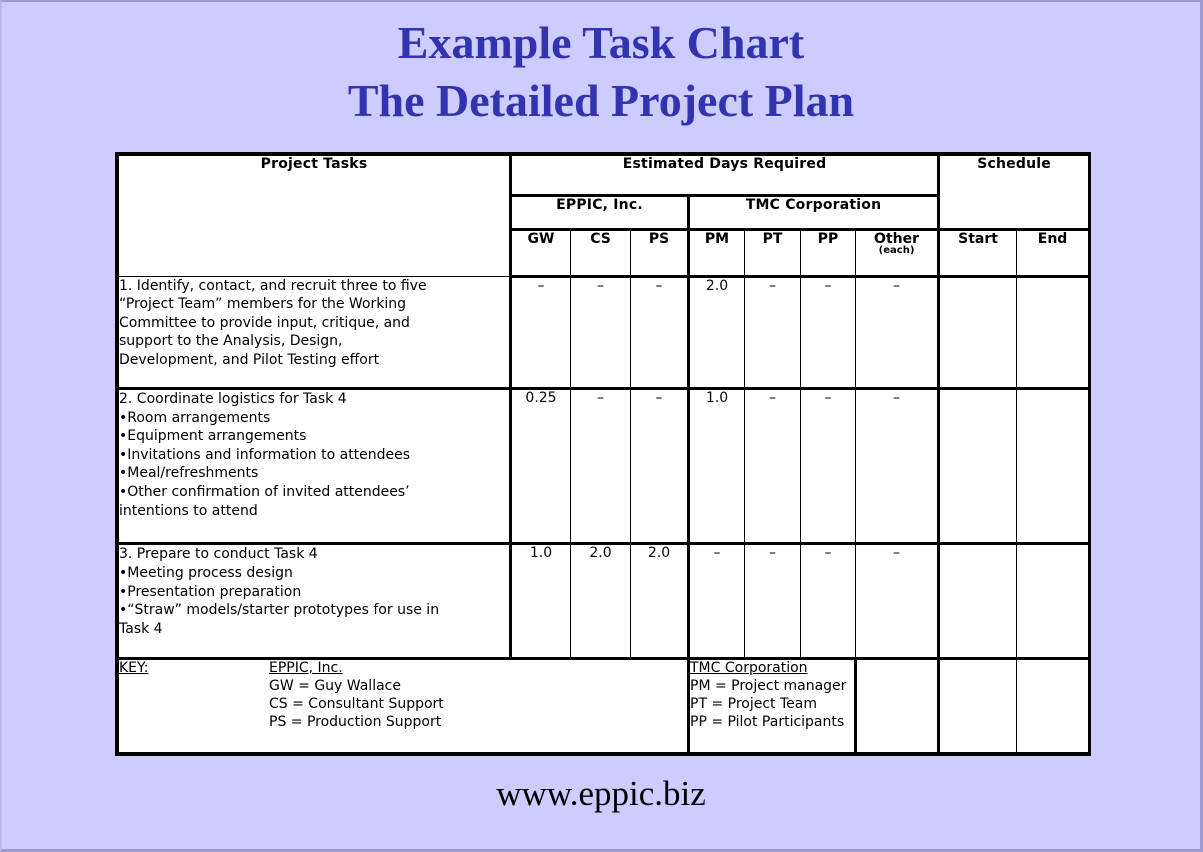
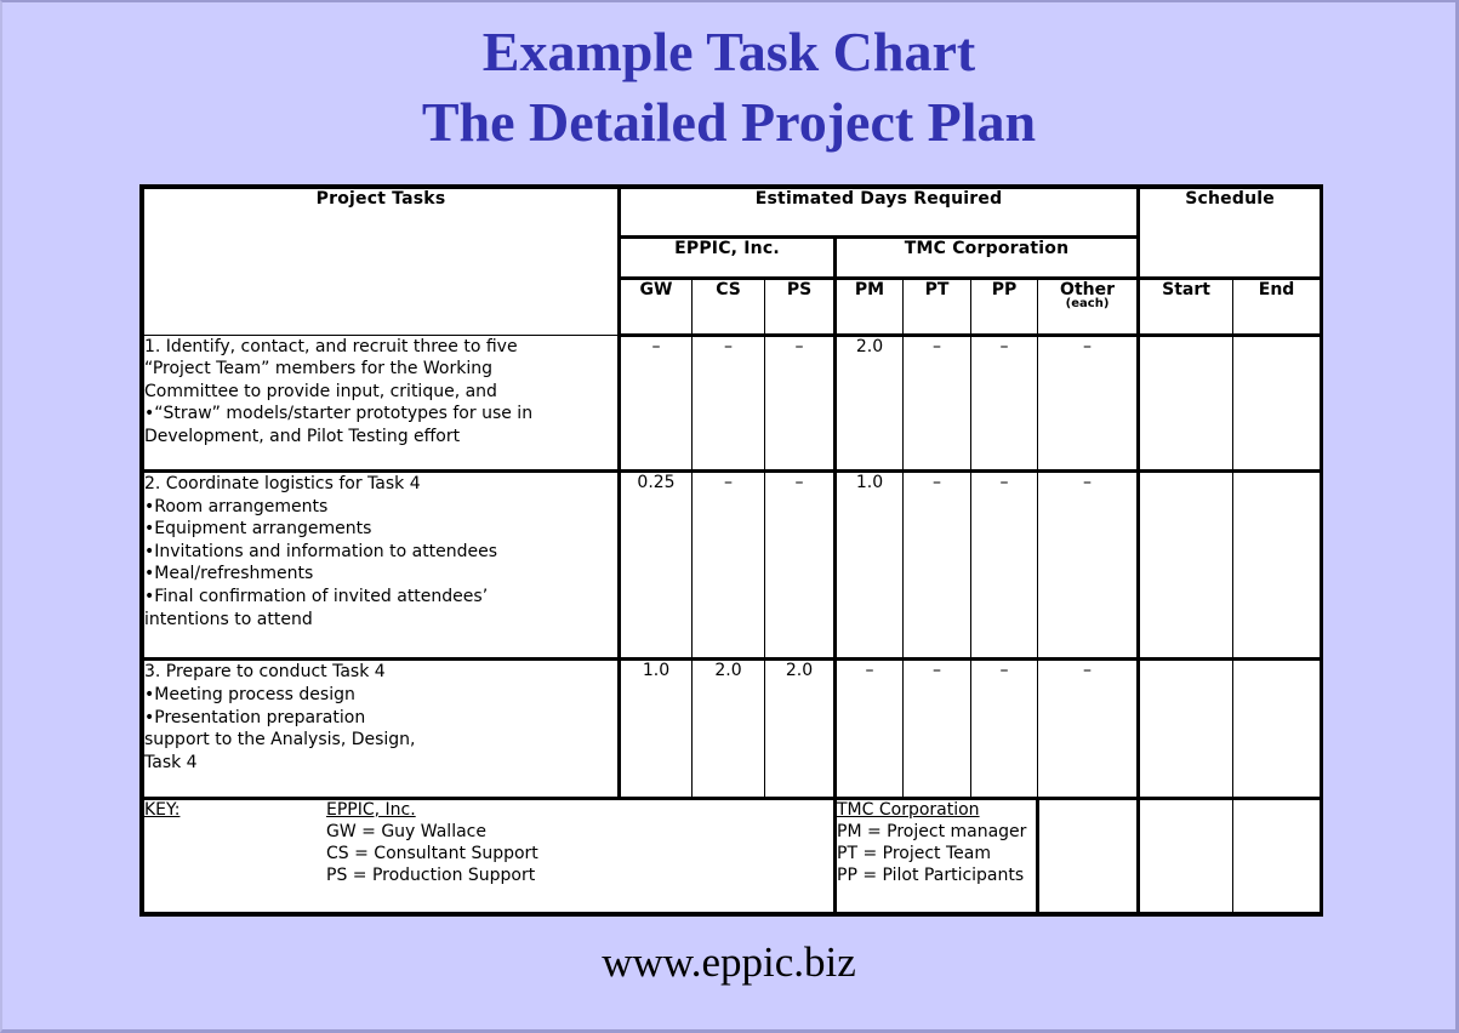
  Example Task Chart
  The Detailed Project Plan
  Project Tasks	Estimated Days Required	Schedule
  EPPIC, Inc.	TMC Corporation
  GW	CS	PS	PM	PT	PP	Other (each)	Start	End
- 1. Identify, contact, and recruit three to five“Project Team” members for the WorkingCommittee to provide input, critique, andsupport to the Analysis, Design,Development, and Pilot Testing effort	–	–	–	2.0	–	–	–
+ 1. Identify, contact, and recruit three to five“Project Team” members for the WorkingCommittee to provide input, critique, and•“Straw” models/starter prototypes for use inDevelopment, and Pilot Testing effort	–	–	–	2.0	–	–	–
- 2. Coordinate logistics for Task 4•Room arrangements•Equipment arrangements•Invitations and information to attendees•Meal/refreshments•Other confirmation of invited attendees’intentions to attend	0.25	–	–	1.0	–	–	–
+ 2. Coordinate logistics for Task 4•Room arrangements•Equipment arrangements•Invitations and information to attendees•Meal/refreshments•Final confirmation of invited attendees’intentions to attend	0.25	–	–	1.0	–	–	–
- 3. Prepare to conduct Task 4•Meeting process design•Presentation preparation•“Straw” models/starter prototypes for use inTask 4	1.0	2.0	2.0	–	–	–	–
+ 3. Prepare to conduct Task 4•Meeting process design•Presentation preparationsupport to the Analysis, Design,Task 4	1.0	2.0	2.0	–	–	–	–
  KEY: EPPIC, Inc. GW = Guy Wallace CS = Consultant Support PS = Production Support	TMC Corporation PM = Project manager PT = Project Team PP = Pilot Participants
  www.eppic.biz
